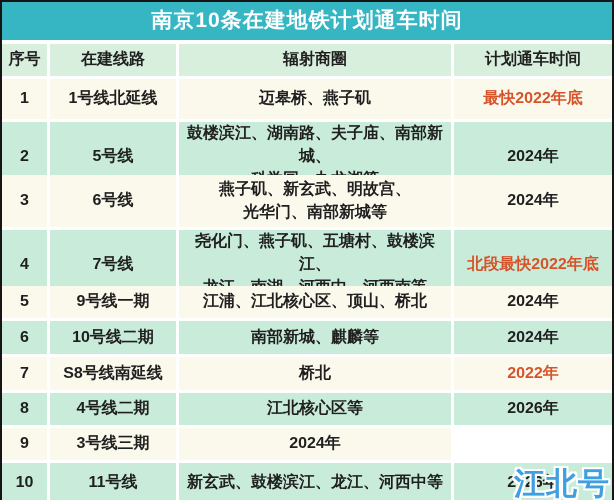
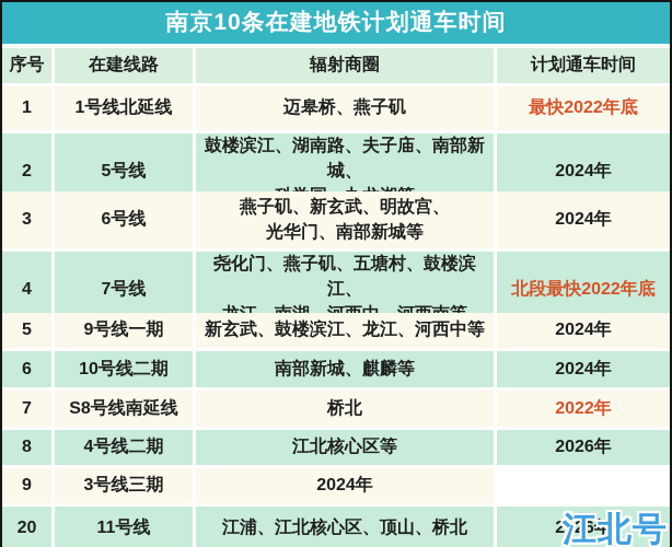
  南京10条在建地铁计划通车时间
  序号
  在建线路
  辐射商圈
  计划通车时间
  1
  1号线北延线
  迈皋桥、燕子矶
  最快2022年底
  2
  5号线
  鼓楼滨江、湖南路、夫子庙、南部新城、
  2024年
  3
  6号线
  燕子矶、新玄武、明故宫、
  光华门、南部新城等
  2024年
  4
  7号线
  尧化门、燕子矶、五塘村、鼓楼滨江、
  北段最快2022年底
  5
  9号线一期
- 江浦、江北核心区、顶山、桥北
+ 新玄武、鼓楼滨江、龙江、河西中等
  2024年
  6
  10号线二期
  南部新城、麒麟等
  2024年
  7
  S8号线南延线
  桥北
  2022年
  8
  4号线二期
  江北核心区等
  2026年
  9
  3号线三期
  2024年
- 10
+ 20
  11号线
- 新玄武、鼓楼滨江、龙江、河西中等
+ 江浦、江北核心区、顶山、桥北
  2026年
  江北号
